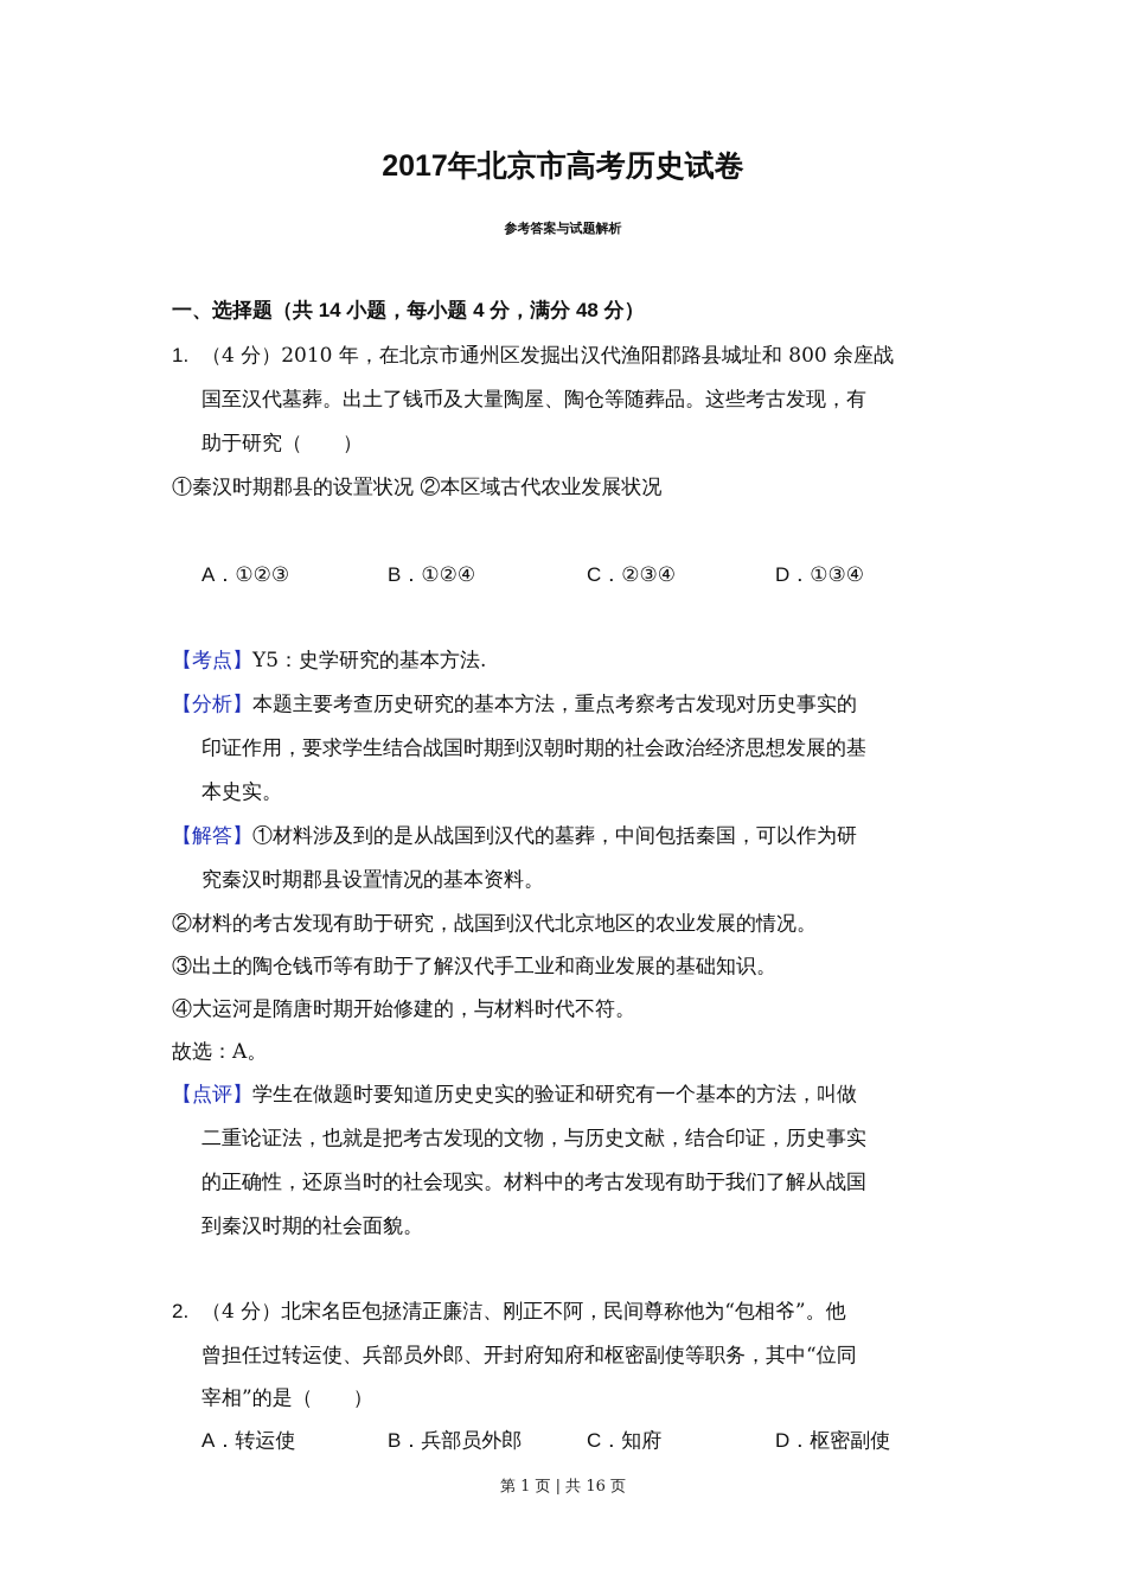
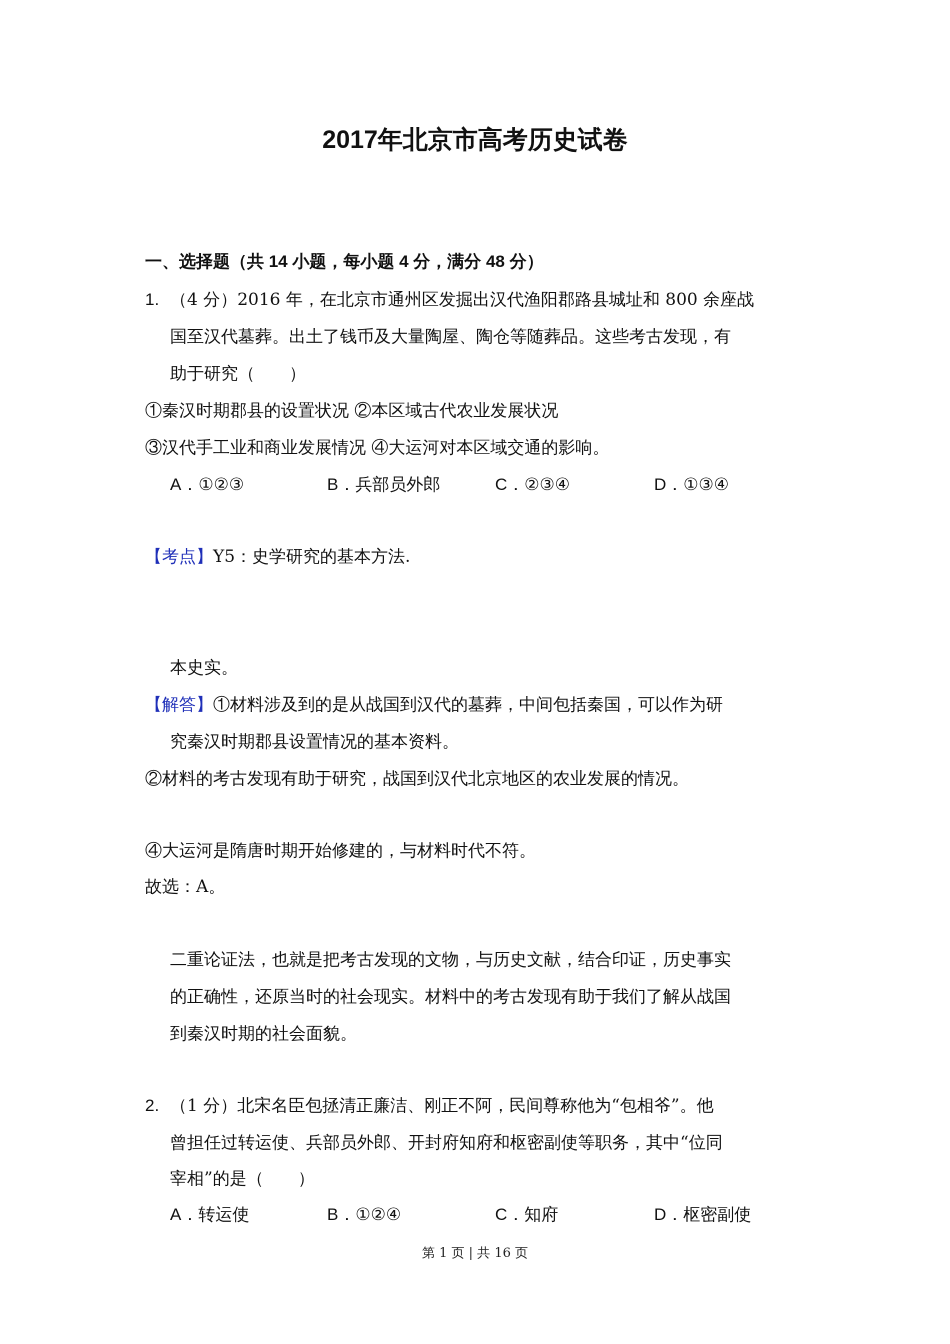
  2017年北京市高考历史试卷
- 参考答案与试题解析
  一、选择题（共 14 小题，每小题 4 分，满分 48 分）
  1.
- （4 分）2010 年，在北京市通州区发掘出汉代渔阳郡路县城址和 800 余座战
+ （4 分）2016 年，在北京市通州区发掘出汉代渔阳郡路县城址和 800 余座战
  国至汉代墓葬。出土了钱币及大量陶屋、陶仓等随葬品。这些考古发现，有
  助于研究（ ）
  ①秦汉时期郡县的设置状况 ②本区域古代农业发展状况
+ ③汉代手工业和商业发展情况 ④大运河对本区域交通的影响。
  A．①②③
- B．①②④
+ B．兵部员外郎
  C．②③④
  D．①③④
  【考点】Y5：史学研究的基本方法.
- 【分析】本题主要考查历史研究的基本方法，重点考察考古发现对历史事实的
- 印证作用，要求学生结合战国时期到汉朝时期的社会政治经济思想发展的基
  本史实。
  【解答】①材料涉及到的是从战国到汉代的墓葬，中间包括秦国，可以作为研
  究秦汉时期郡县设置情况的基本资料。
  ②材料的考古发现有助于研究，战国到汉代北京地区的农业发展的情况。
- ③出土的陶仓钱币等有助于了解汉代手工业和商业发展的基础知识。
  ④大运河是隋唐时期开始修建的，与材料时代不符。
  故选：A。
- 【点评】学生在做题时要知道历史史实的验证和研究有一个基本的方法，叫做
  二重论证法，也就是把考古发现的文物，与历史文献，结合印证，历史事实
  的正确性，还原当时的社会现实。材料中的考古发现有助于我们了解从战国
  到秦汉时期的社会面貌。
  2.
- （4 分）北宋名臣包拯清正廉洁、刚正不阿，民间尊称他为“包相爷”。他
+ （1 分）北宋名臣包拯清正廉洁、刚正不阿，民间尊称他为“包相爷”。他
  曾担任过转运使、兵部员外郎、开封府知府和枢密副使等职务，其中“位同
  宰相”的是（ ）
  A．转运使
- B．兵部员外郎
+ B．①②④
  C．知府
  D．枢密副使
  第 1 页 | 共 16 页
